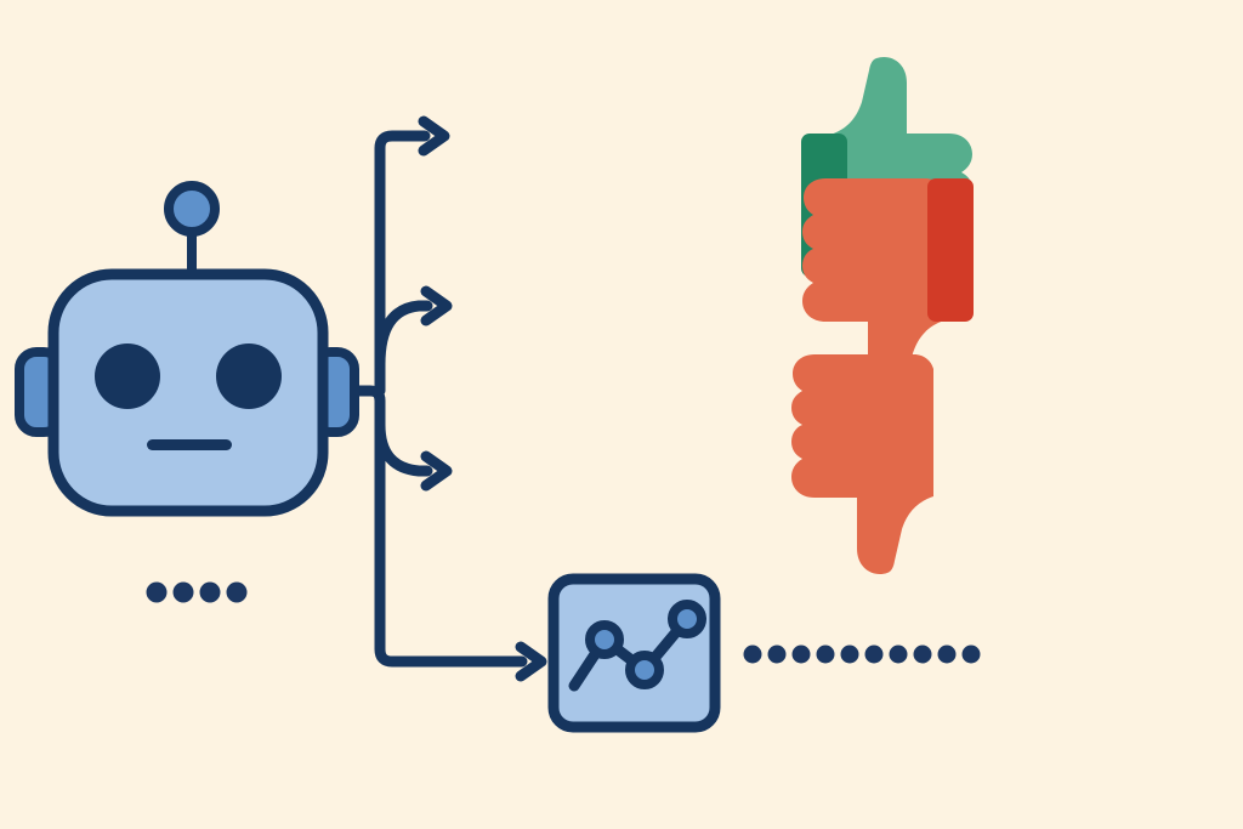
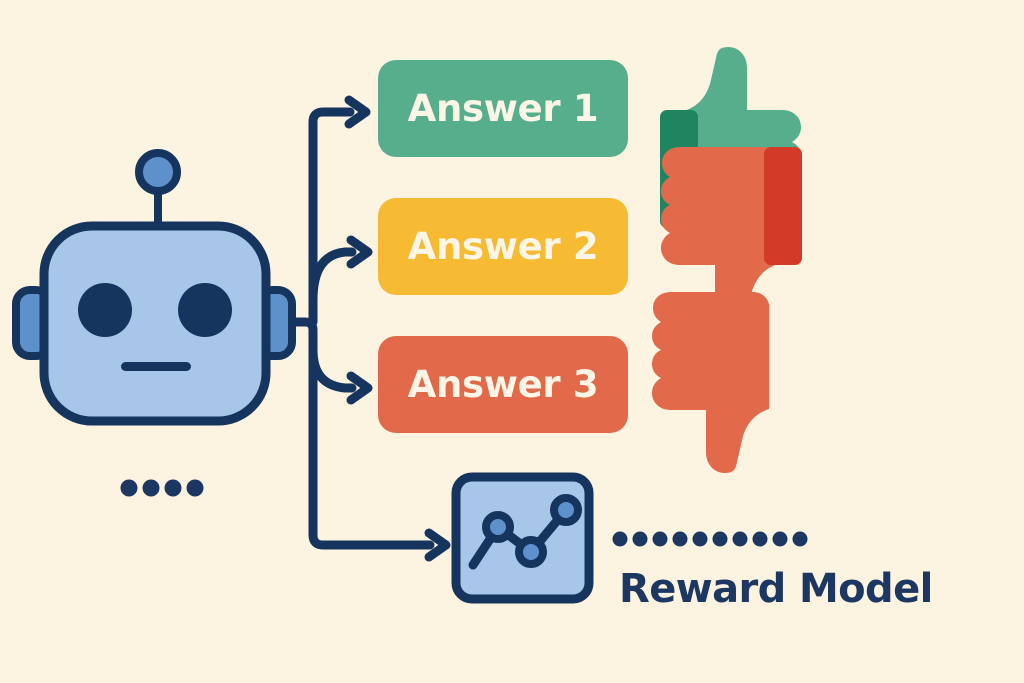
+ Answer 1
+ Answer 2
+ Answer 3
+ Reward Model
